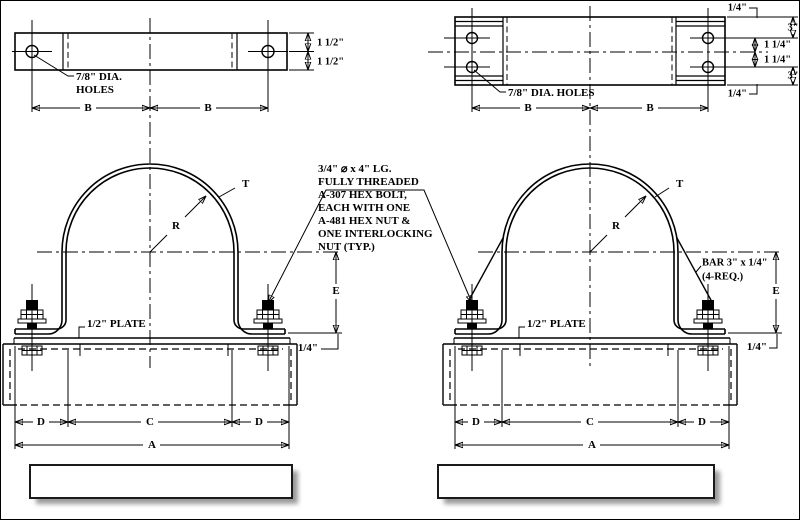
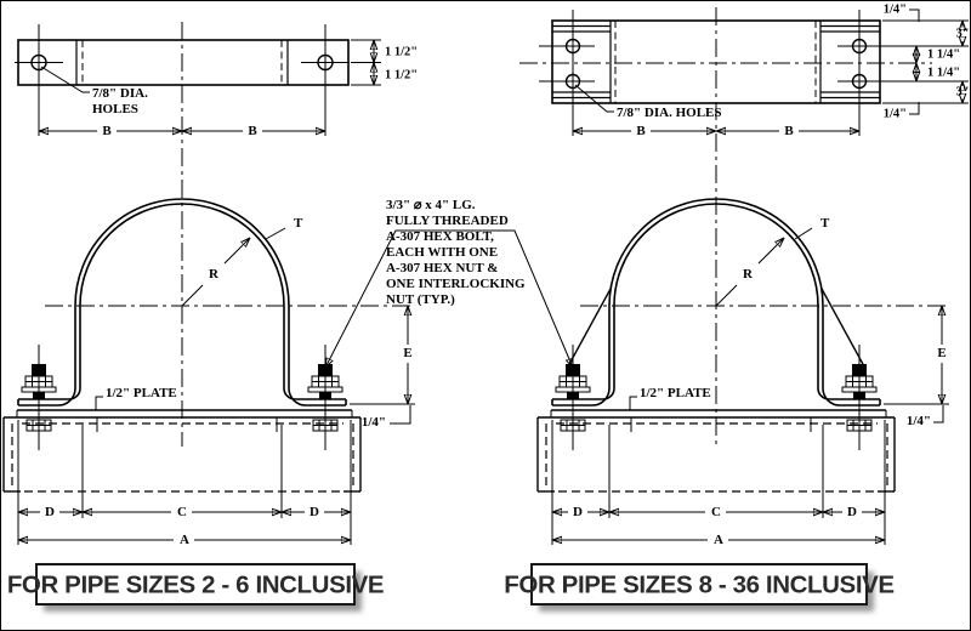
  1 1/2"
  1 1/2"
  7/8" DIA.
  HOLES
  B
  B
  1/2" PLATE
  T
  R
  E
  1/4"
  D
  C
  D
  A
  7/8" DIA. HOLES
  B
  B
  1 1/4"
  1 1/4"
  3"
  3"
  1/4"
  1/4"
  1/2" PLATE
- BAR 3" x 1/4"
- (4-REQ.)
  T
  R
  E
  1/4"
  D
  C
  D
  A
- 3/4" ⌀ x 4" LG.
+ 3/3" ⌀ x 4" LG.
  FULLY THREADED
  A-307 HEX BOLT,
  EACH WITH ONE
- A-481 HEX NUT &
+ A-307 HEX NUT &
  ONE INTERLOCKING
  NUT (TYP.)
+ FOR PIPE SIZES 2 - 6 INCLUSIVE
+ FOR PIPE SIZES 8 - 36 INCLUSIVE
